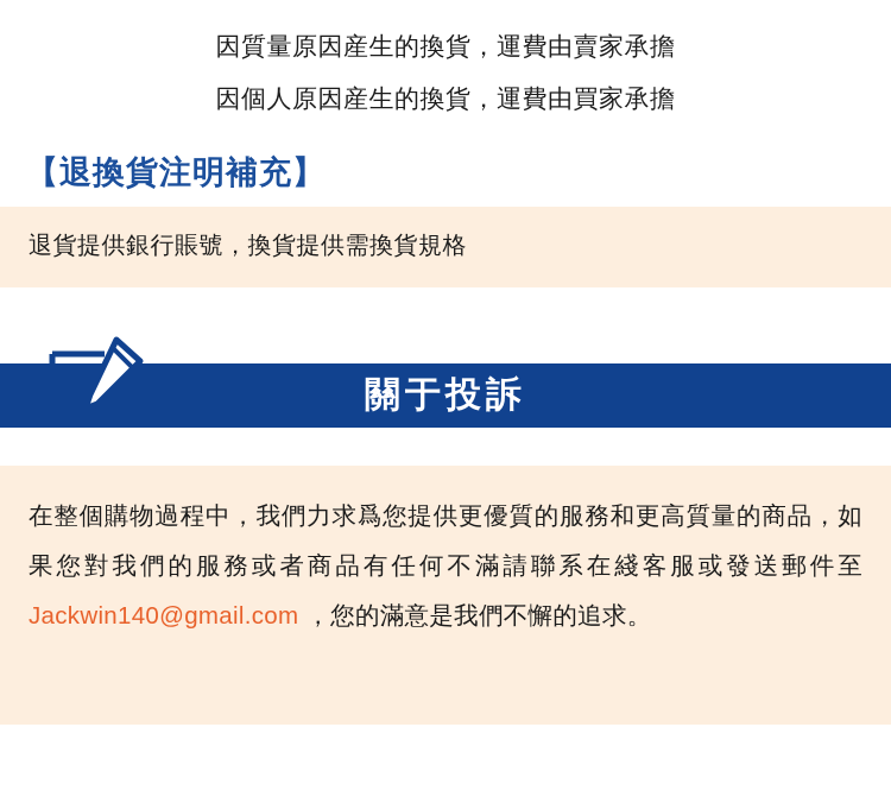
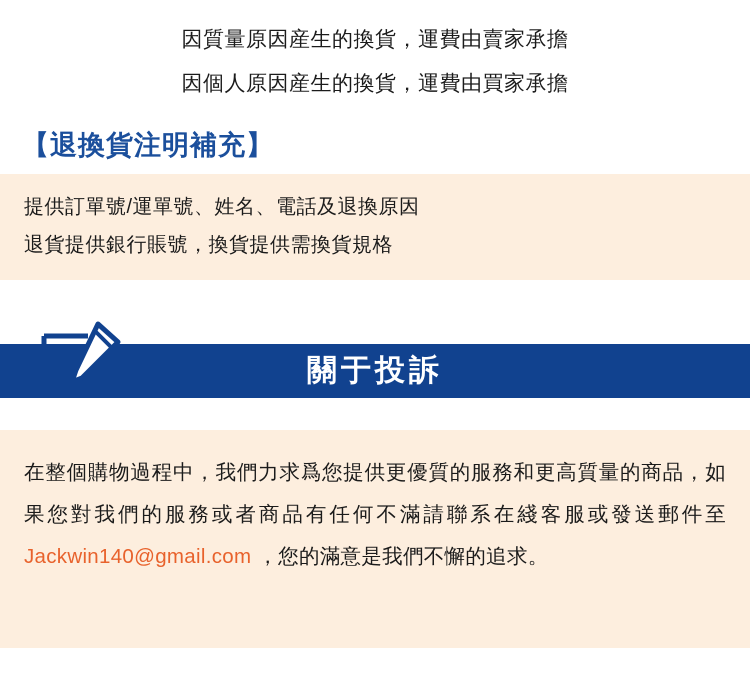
  因質量原因産生的換貨，運費由賣家承擔
  因個人原因産生的換貨，運費由買家承擔
  【退換貨注明補充】
+ 提供訂單號/運單號、姓名、電話及退換原因
  退貨提供銀行賬號，換貨提供需換貨規格
  關于投訴
  在整個購物過程中，我們力求爲您提供更優質的服務和更高質量的商品，如果您對我們的服務或者商品有任何不滿請聯系在綫客服或發送郵件至 Jackwin140@gmail.com ，您的滿意是我們不懈的追求。
